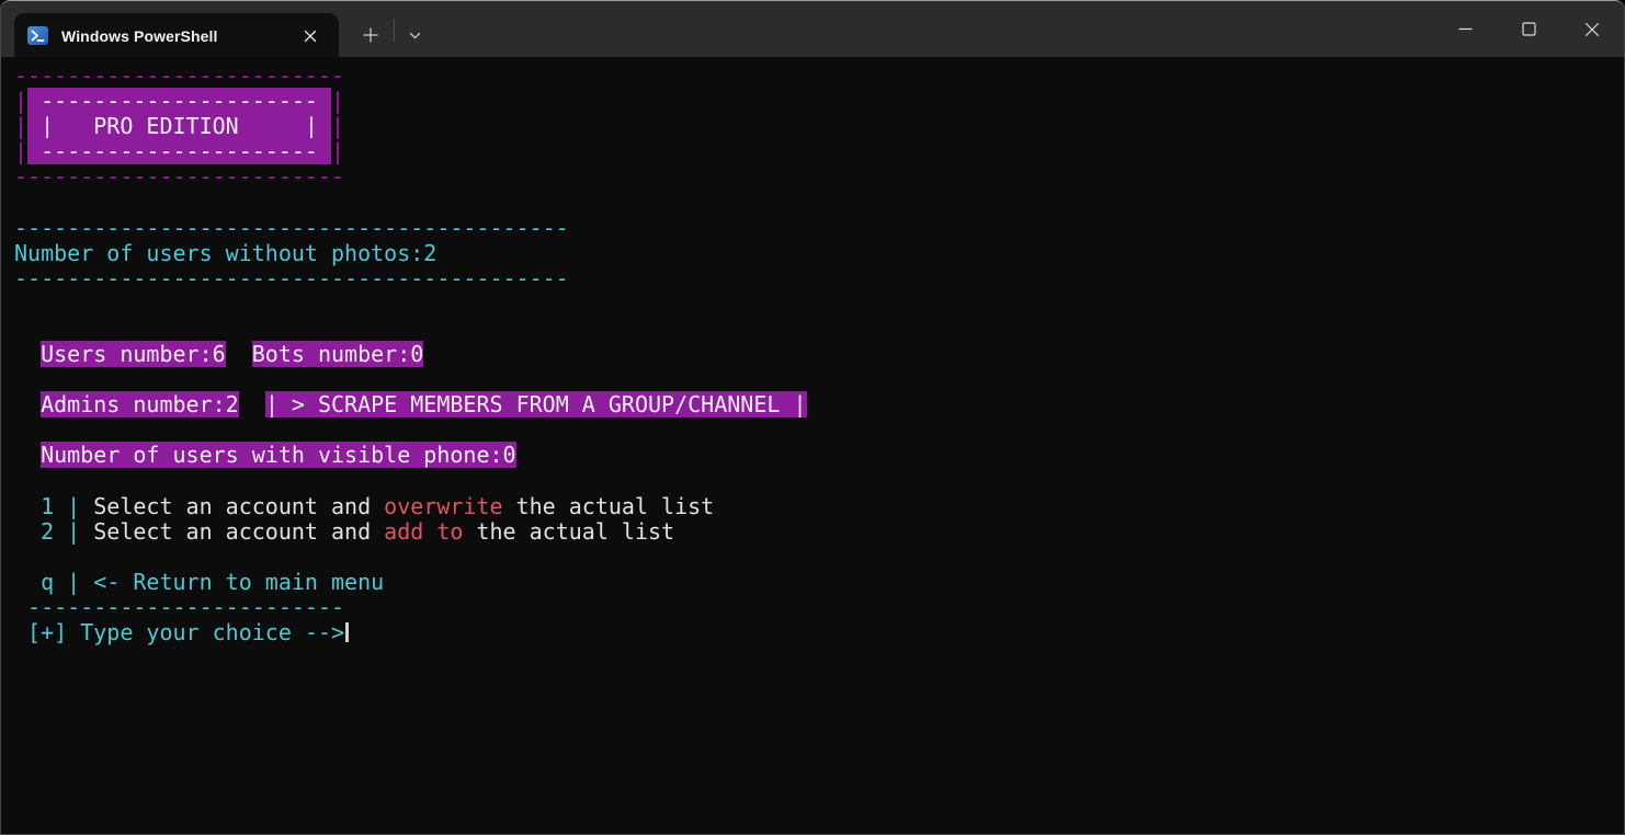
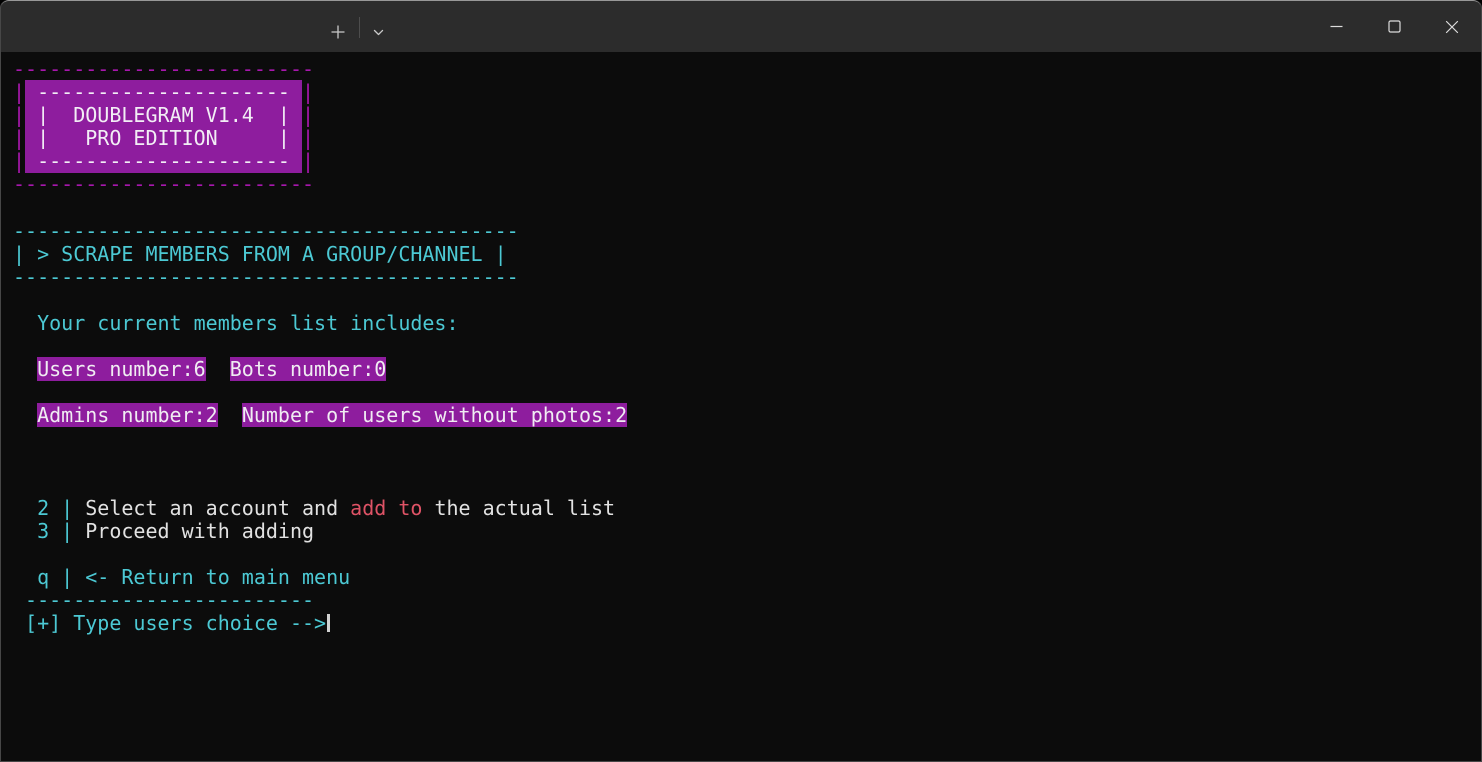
- Windows PowerShell
  -------------------------
  | --------------------- |
+ | | DOUBLEGRAM V1.4 | |
  | | PRO EDITION | |
  | --------------------- |
  -------------------------
  ------------------------------------------
- Number of users without photos:2
+ | > SCRAPE MEMBERS FROM A GROUP/CHANNEL |
  ------------------------------------------
+ Your current members list includes:
  Users number:6 Bots number:0
- Admins number:2 | > SCRAPE MEMBERS FROM A GROUP/CHANNEL |
+ Admins number:2 Number of users without photos:2
- Number of users with visible phone:0
- 1 | Select an account and overwrite the actual list
  2 | Select an account and add to the actual list
+ 3 | Proceed with adding
  q | <- Return to main menu
  ------------------------
- [+] Type your choice -->
+ [+] Type users choice -->
